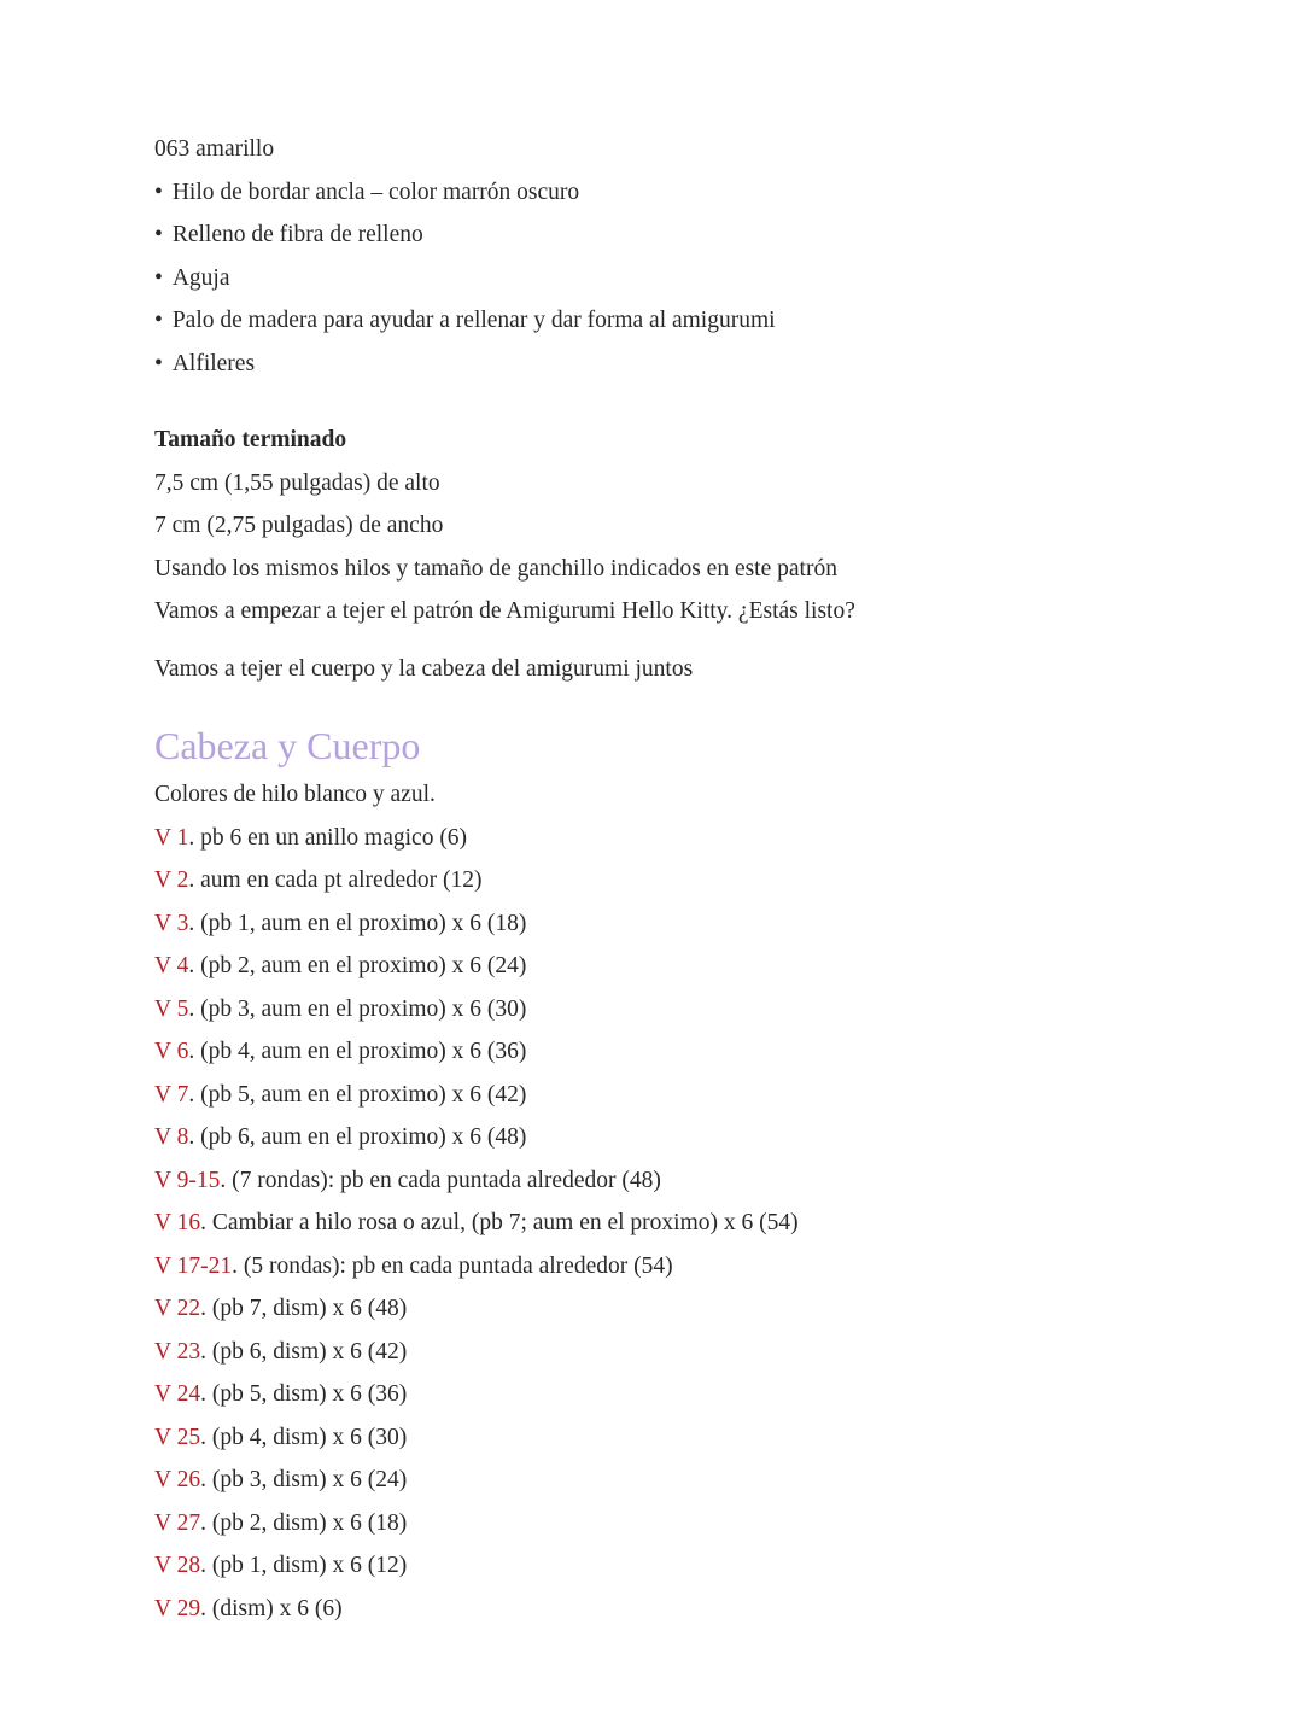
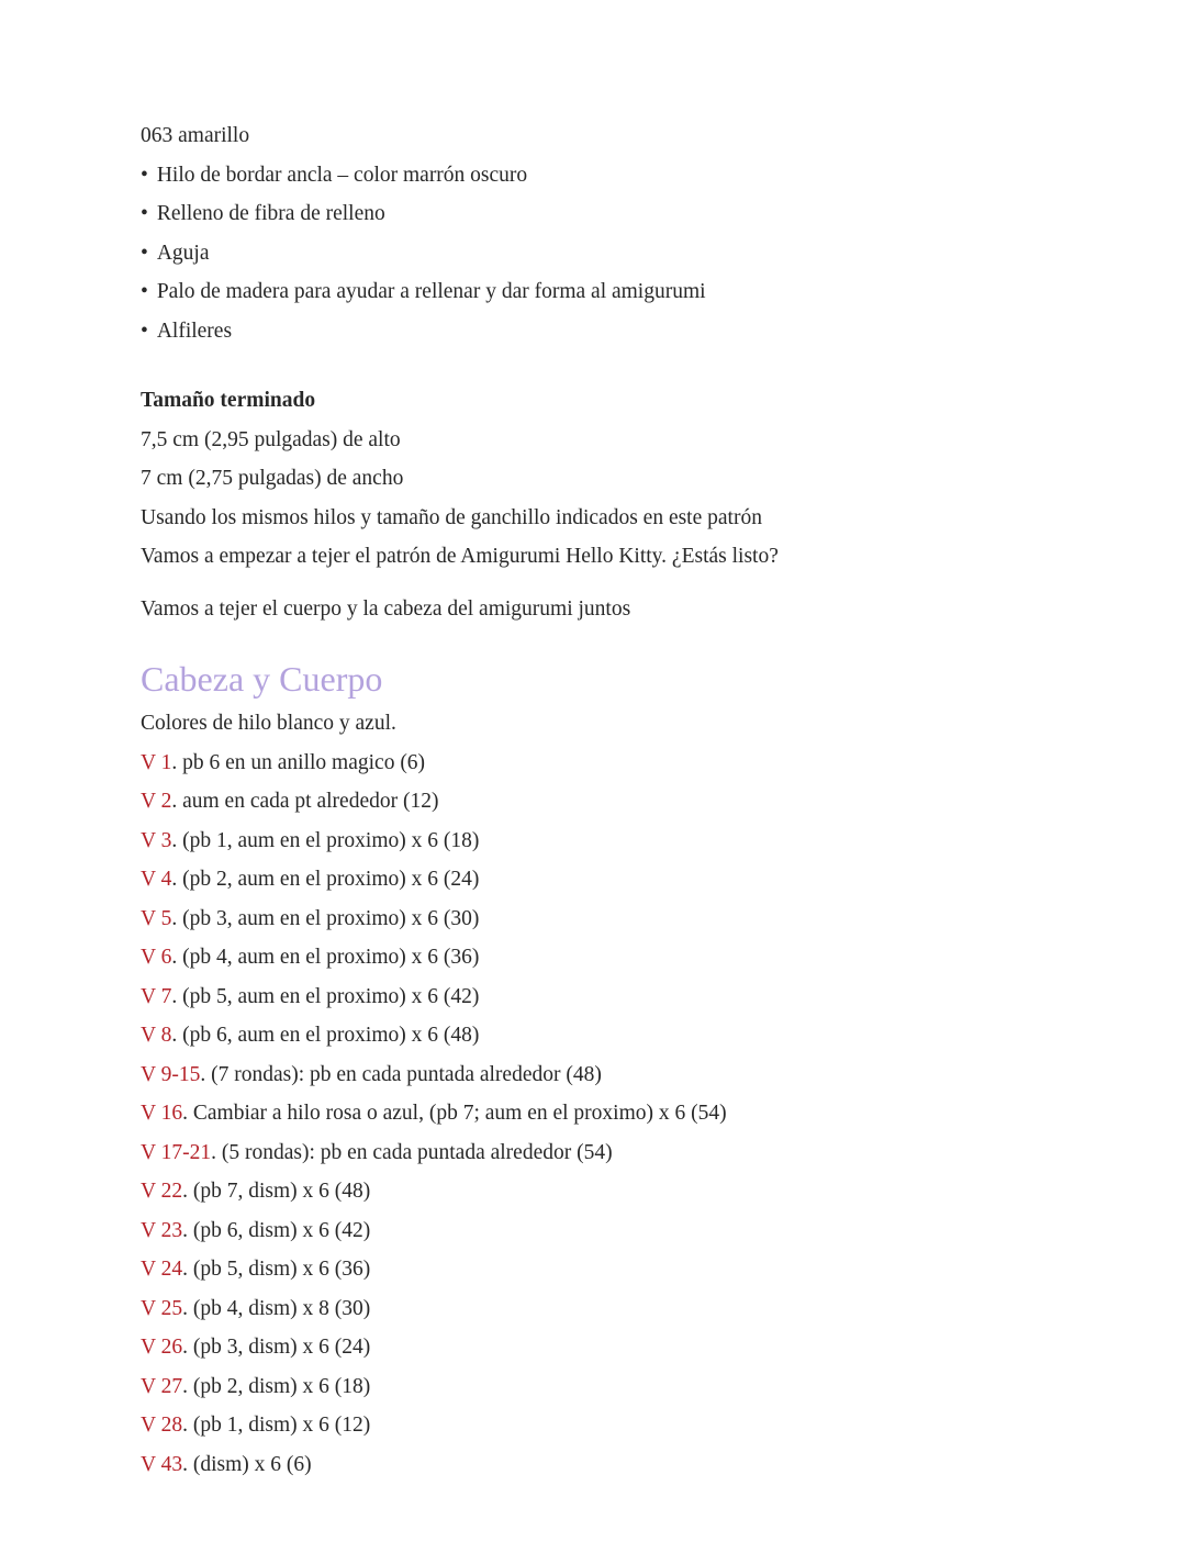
  063 amarillo
  • Hilo de bordar ancla – color marrón oscuro
  • Relleno de fibra de relleno
  • Aguja
  • Palo de madera para ayudar a rellenar y dar forma al amigurumi
  • Alfileres
  Tamaño terminado
- 7,5 cm (1,55 pulgadas) de alto
+ 7,5 cm (2,95 pulgadas) de alto
  7 cm (2,75 pulgadas) de ancho
  Usando los mismos hilos y tamaño de ganchillo indicados en este patrón
  Vamos a empezar a tejer el patrón de Amigurumi Hello Kitty. ¿Estás listo?
  Vamos a tejer el cuerpo y la cabeza del amigurumi juntos
  Cabeza y Cuerpo
  Colores de hilo blanco y azul.
  V 1. pb 6 en un anillo magico (6)
  V 2. aum en cada pt alrededor (12)
  V 3. (pb 1, aum en el proximo) x 6 (18)
  V 4. (pb 2, aum en el proximo) x 6 (24)
  V 5. (pb 3, aum en el proximo) x 6 (30)
  V 6. (pb 4, aum en el proximo) x 6 (36)
  V 7. (pb 5, aum en el proximo) x 6 (42)
  V 8. (pb 6, aum en el proximo) x 6 (48)
  V 9-15. (7 rondas): pb en cada puntada alrededor (48)
  V 16. Cambiar a hilo rosa o azul, (pb 7; aum en el proximo) x 6 (54)
  V 17-21. (5 rondas): pb en cada puntada alrededor (54)
  V 22. (pb 7, dism) x 6 (48)
  V 23. (pb 6, dism) x 6 (42)
  V 24. (pb 5, dism) x 6 (36)
- V 25. (pb 4, dism) x 6 (30)
+ V 25. (pb 4, dism) x 8 (30)
  V 26. (pb 3, dism) x 6 (24)
  V 27. (pb 2, dism) x 6 (18)
  V 28. (pb 1, dism) x 6 (12)
- V 29. (dism) x 6 (6)
+ V 43. (dism) x 6 (6)
